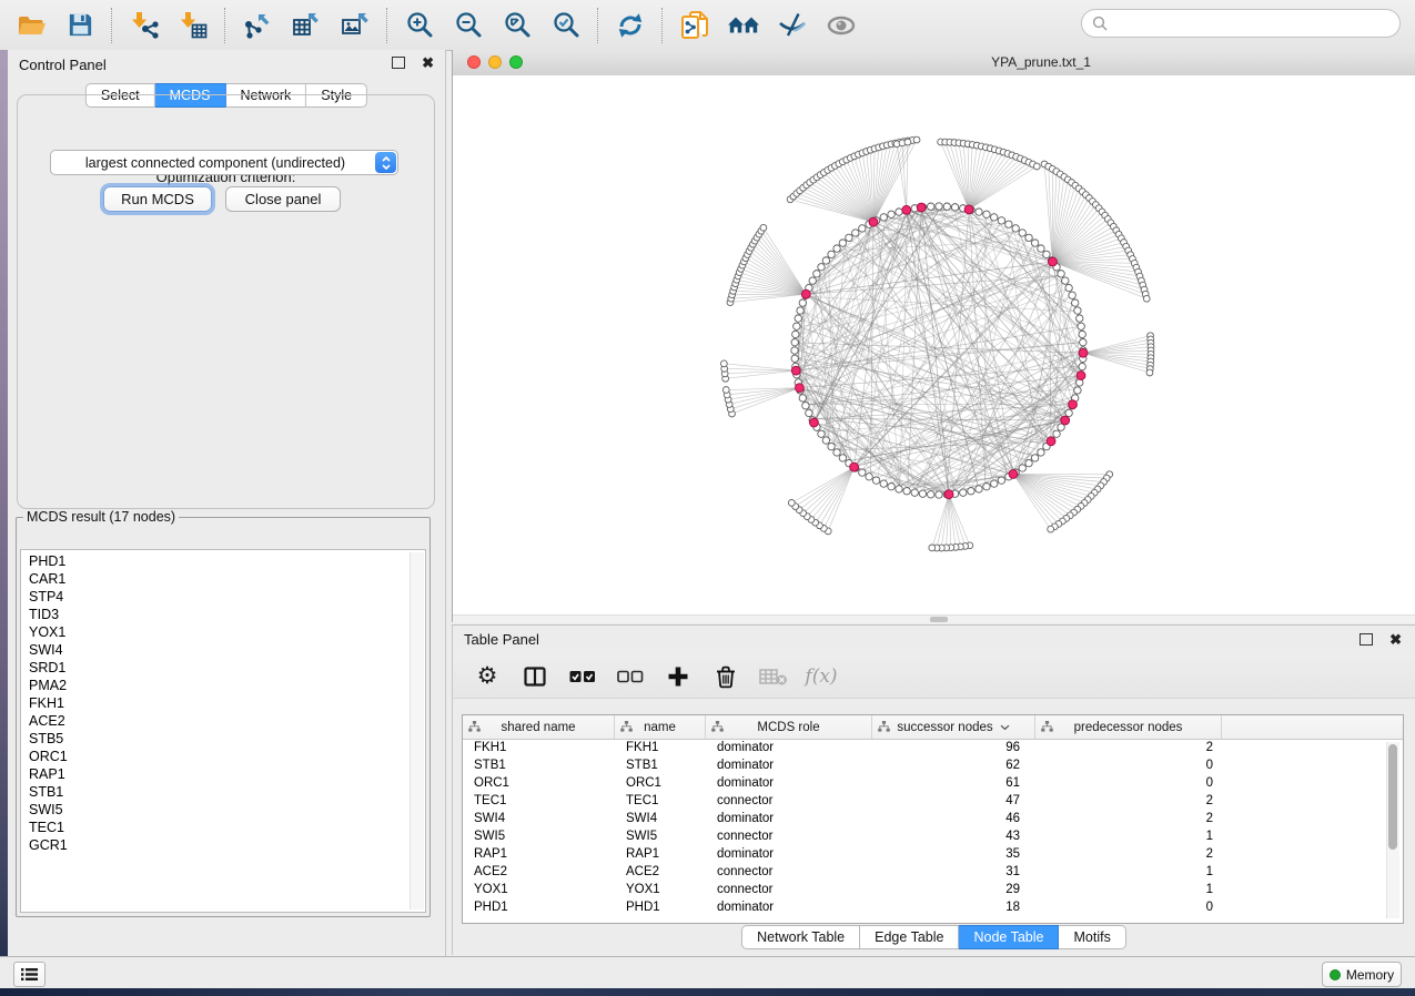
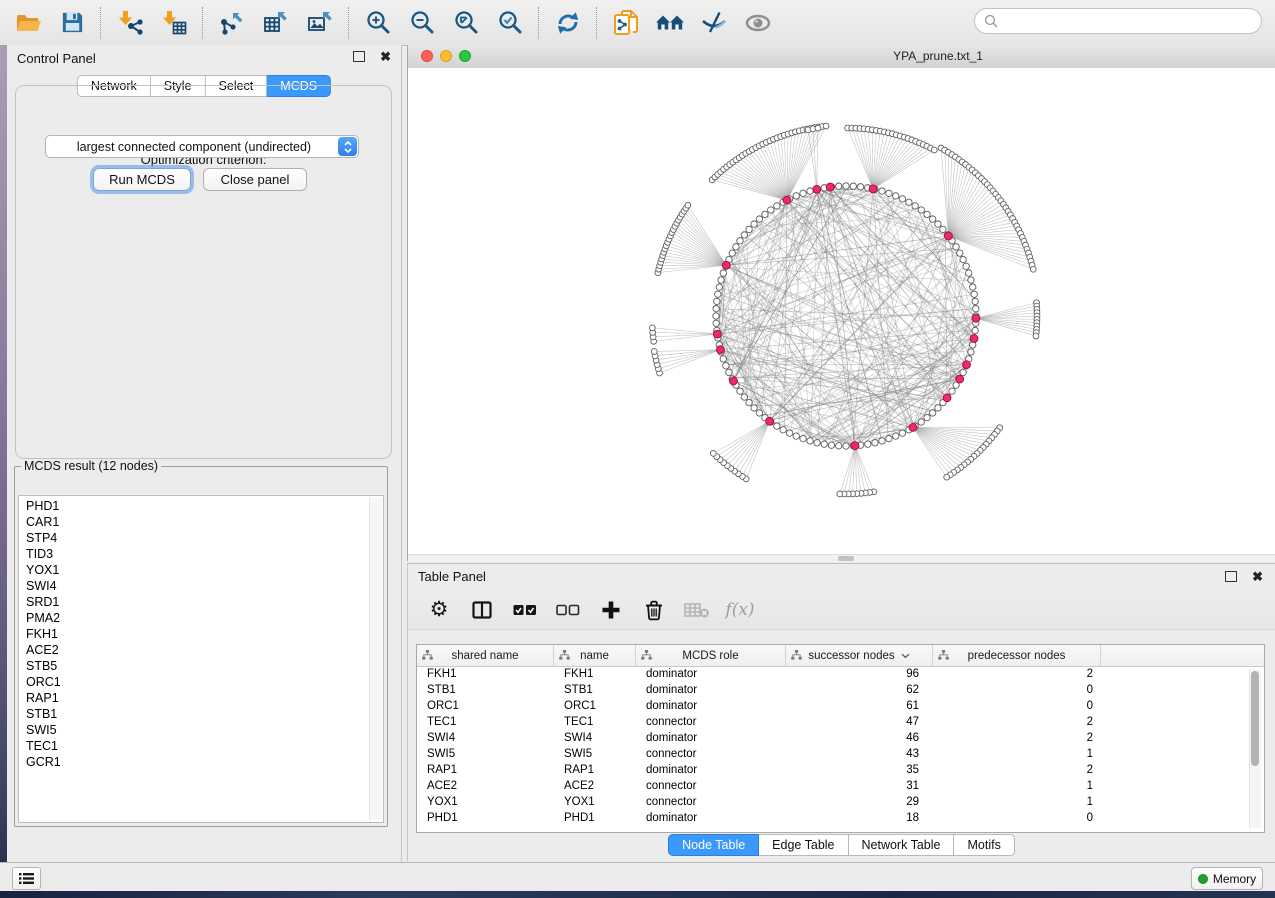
  Control Panel
  ✖
- Select
+ Network
- MCDS
+ Style
- Network
+ Select
- Style
+ MCDS
  Optimization criterion:
  largest connected component (undirected)
  Run MCDS
  Close panel
- MCDS result (17 nodes)
+ MCDS result (12 nodes)
  PHD1
  CAR1
  STP4
  TID3
  YOX1
  SWI4
  SRD1
  PMA2
  FKH1
  ACE2
  STB5
  ORC1
  RAP1
  STB1
  SWI5
  TEC1
  GCR1
  YPA_prune.txt_1
  Table Panel
  ✖
  ⚙
  f(x)
  shared name
  name
  MCDS role
  successor nodes
  predecessor nodes
  FKH1
  FKH1
  dominator
  96
  2
  STB1
  STB1
  dominator
  62
  0
  ORC1
  ORC1
  dominator
  61
  0
  TEC1
  TEC1
  connector
  47
  2
  SWI4
  SWI4
  dominator
  46
  2
  SWI5
  SWI5
  connector
  43
  1
  RAP1
  RAP1
  dominator
  35
  2
  ACE2
  ACE2
  connector
  31
  1
  YOX1
  YOX1
  connector
  29
  1
  PHD1
  PHD1
  dominator
  18
  0
- Network Table
+ Node Table
  Edge Table
- Node Table
+ Network Table
  Motifs
  Memory
